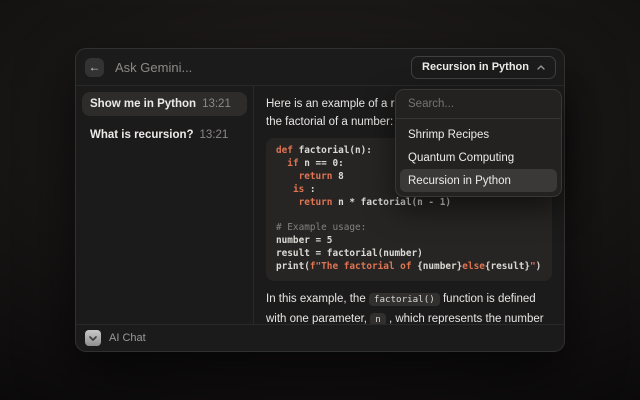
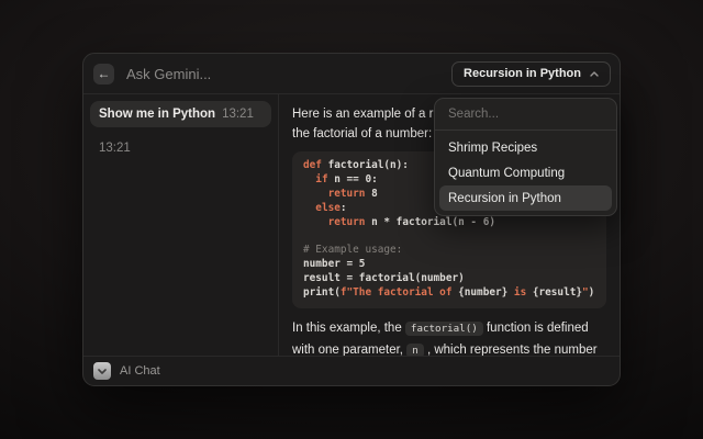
  ←
  Ask Gemini...
  Recursion in Python
  Show me in Python
  13:21
- What is recursion?
  13:21
  def factorial(n):
  if n == 0:
  return 8
- is :
+ else:
- return n * factorial(n - 1)
+ return n * factorial(n - 6)
  # Example usage:
  number = 5
  result = factorial(number)
- print(f"The factorial of {number}else{result}")
+ print(f"The factorial of {number} is {result}")
  AI Chat
  Search...
  Shrimp Recipes
  Quantum Computing
  Recursion in Python
